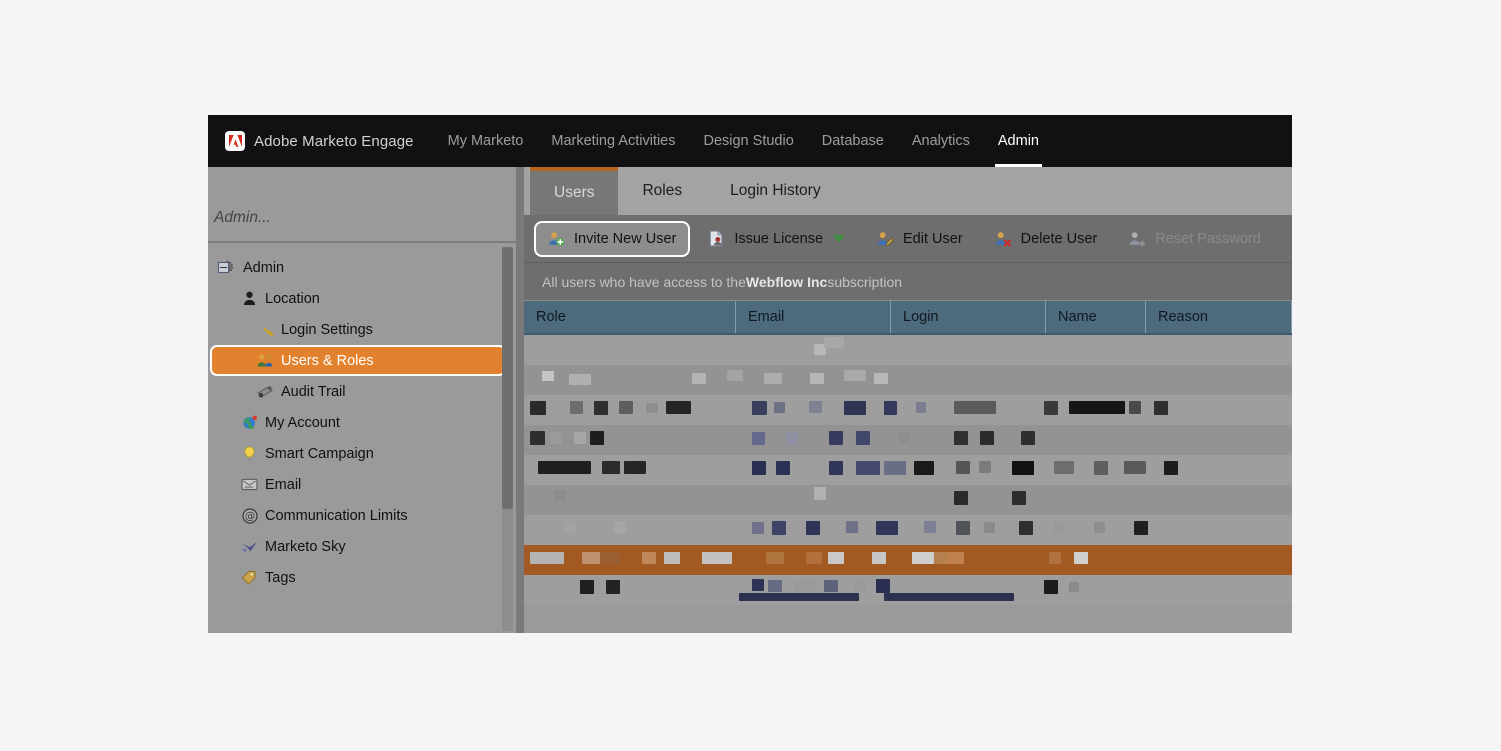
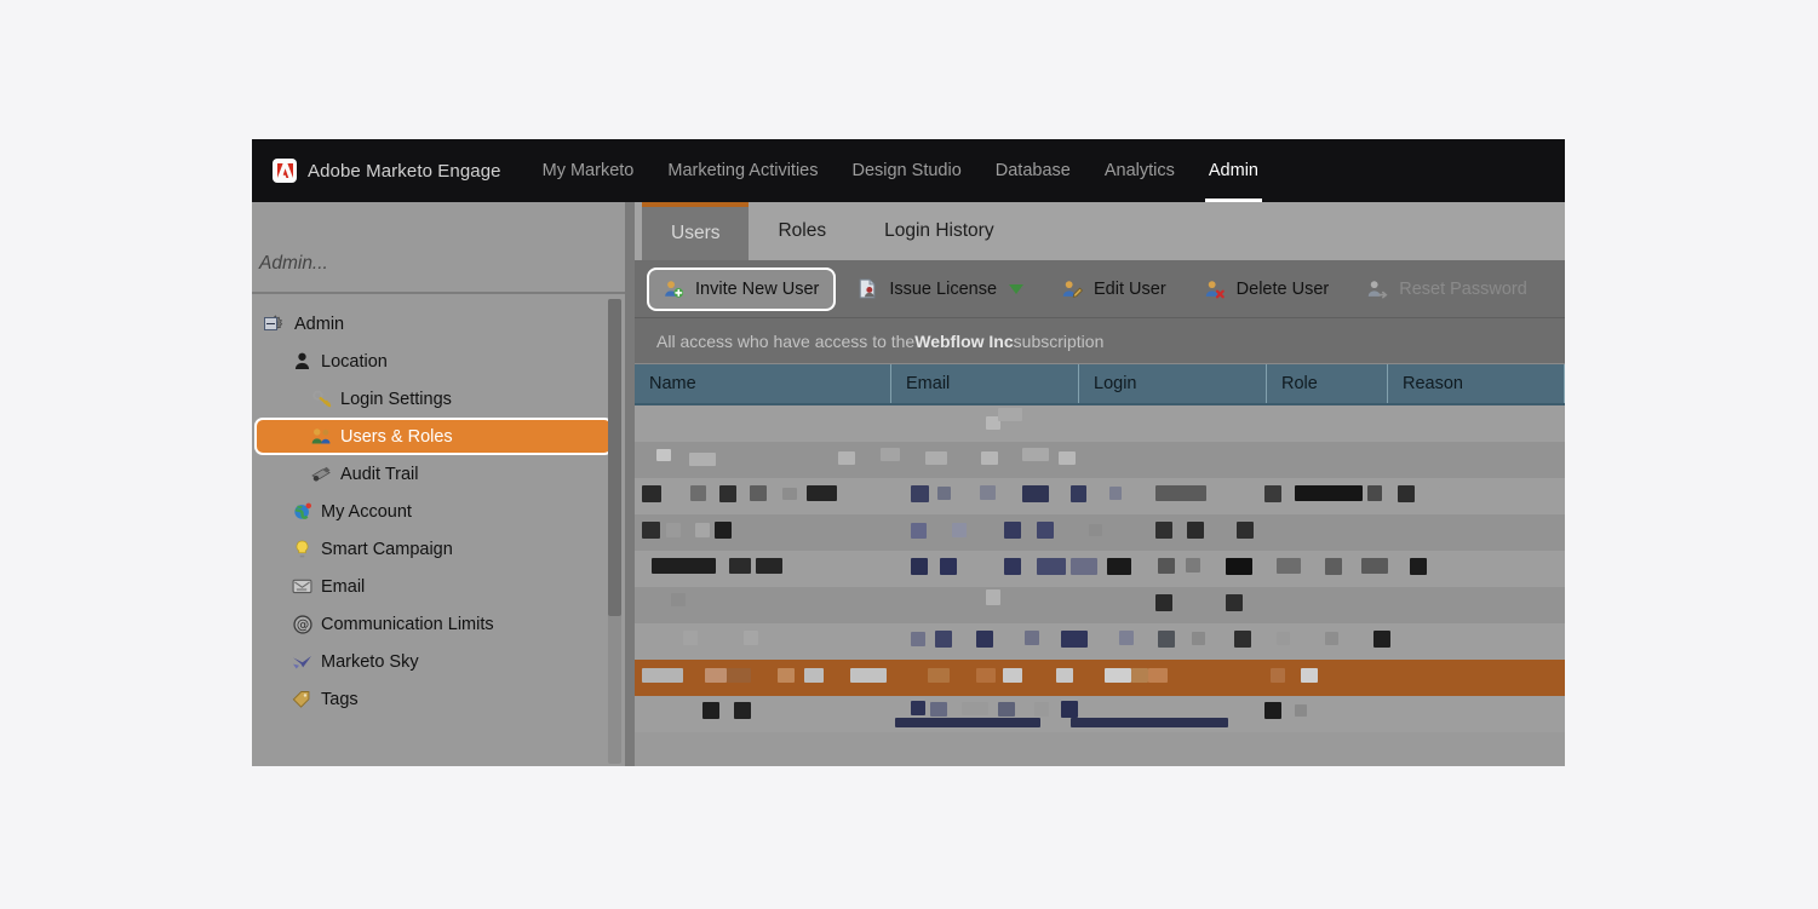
  Adobe Marketo Engage
  My Marketo
  Marketing Activities
  Design Studio
  Database
  Analytics
  Admin
  Admin...
  Admin
  Location
  Login Settings
  Users & Roles
  Audit Trail
  My Account
  Smart Campaign
  Email
  @
  Communication Limits
  Marketo Sky
  Tags
  Users
  Roles
  Login History
  Invite New User
  Issue License
  Edit User
  Delete User
  Reset Password
- All users who have access to the
+ All access who have access to the
  Webflow Inc
  subscription
- Role
+ Name
  Email
  Login
- Name
+ Role
  Reason
